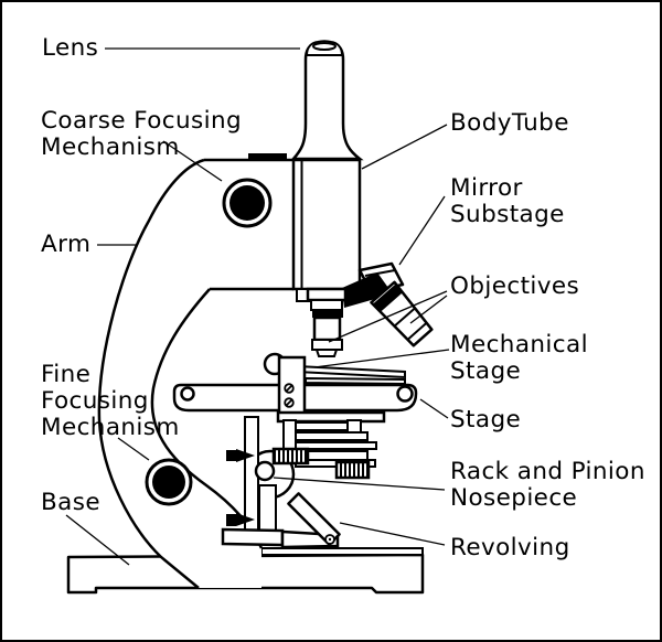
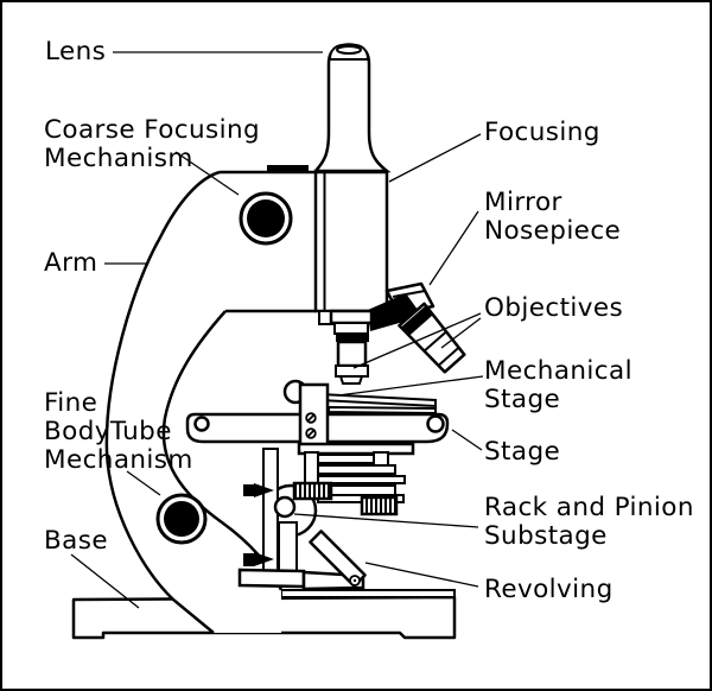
  Lens
  Coarse Focusing
  Mechanism
  Arm
  Fine
- Focusing
+ BodyTube
  Mechanism
  Base
- BodyTube
+ Focusing
  Mirror
- Substage
+ Nosepiece
  Objectives
  Mechanical
  Stage
  Stage
  Rack and Pinion
- Nosepiece
+ Substage
  Revolving
